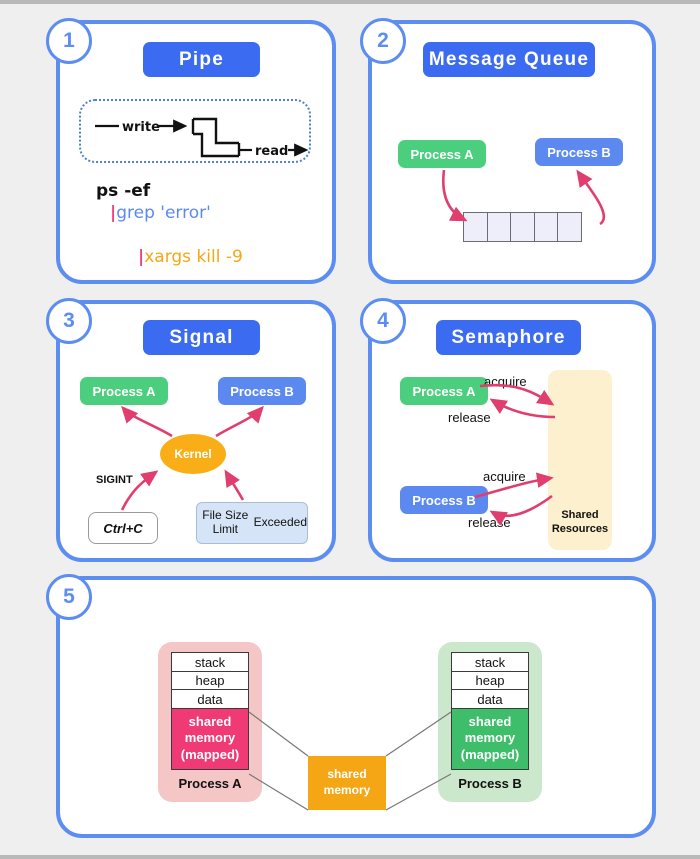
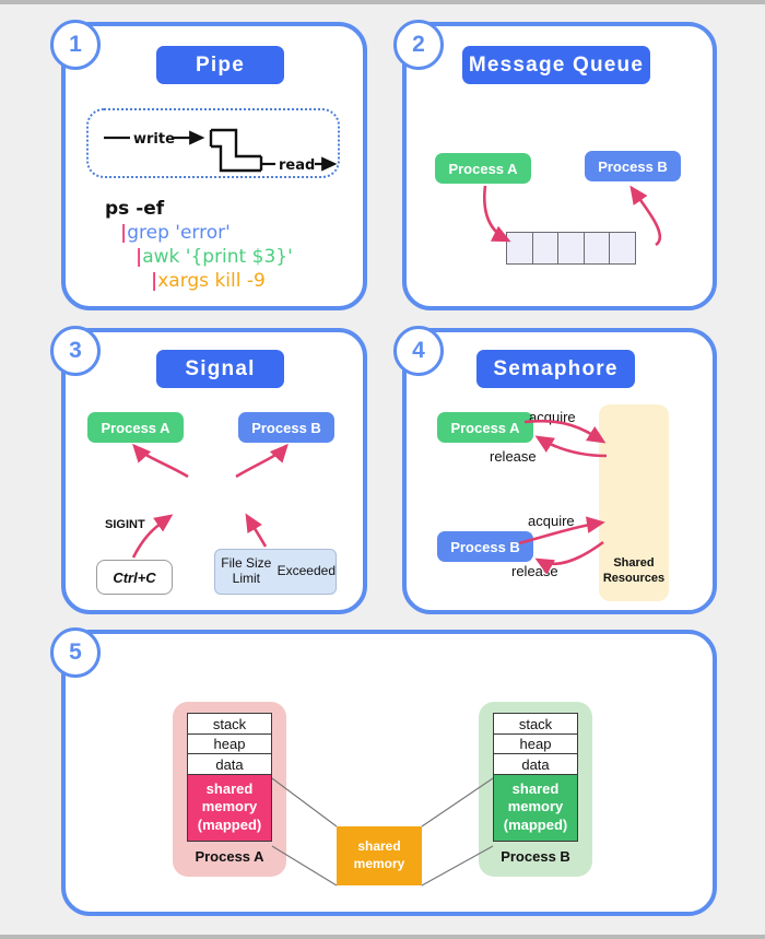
  1
  Pipe
  ps -ef
  |grep 'error'
+ |awk '{print $3}'
  |xargs kill -9
  2
  Message Queue
  Process A
  Process B
  3
  Signal
  Process A
  Process B
- Kernel
  SIGINT
  Ctrl+C
  File Size Limit
  Exceeded
  4
  Semaphore
  Shared
  Resources
  Process A
  Process B
  acquire
  release
  acquire
  release
  5
  stack
  heap
  data
  shared
  memory
  (mapped)
  stack
  heap
  data
  shared
  memory
  (mapped)
  Process A
  Process B
  shared
  memory
  write
  read
